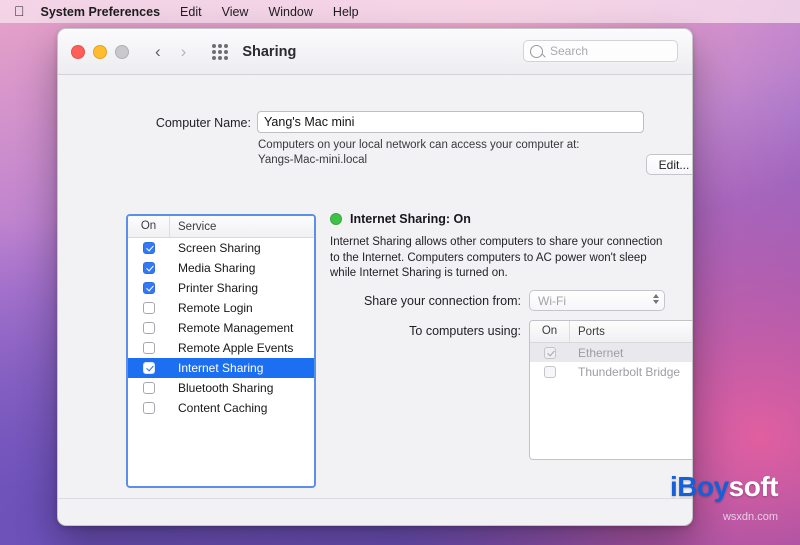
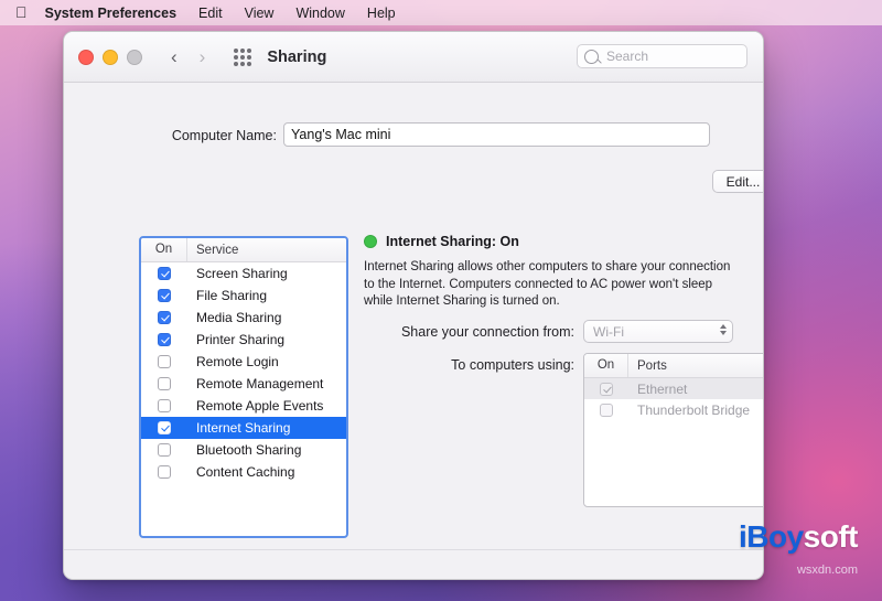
  
  System Preferences
  Edit
  View
  Window
  Help
  ‹
  ›
  Sharing
  Search
  Computer Name:
  Yang's Mac mini
- Computers on your local network can access your computer at:
- Yangs-Mac-mini.local
  Edit...
  On
  Service
  Screen Sharing
+ File Sharing
  Media Sharing
  Printer Sharing
  Remote Login
  Remote Management
  Remote Apple Events
  Internet Sharing
  Bluetooth Sharing
  Content Caching
  Internet Sharing: On
- Internet Sharing allows other computers to share your connection to the Internet. Computers computers to AC power won't sleep while Internet Sharing is turned on.
+ Internet Sharing allows other computers to share your connection to the Internet. Computers connected to AC power won't sleep while Internet Sharing is turned on.
  Share your connection from:
  Wi-Fi
  To computers using:
  On
  Ports
  Ethernet
  Thunderbolt Bridge
  iBoysoft
  wsxdn.com
